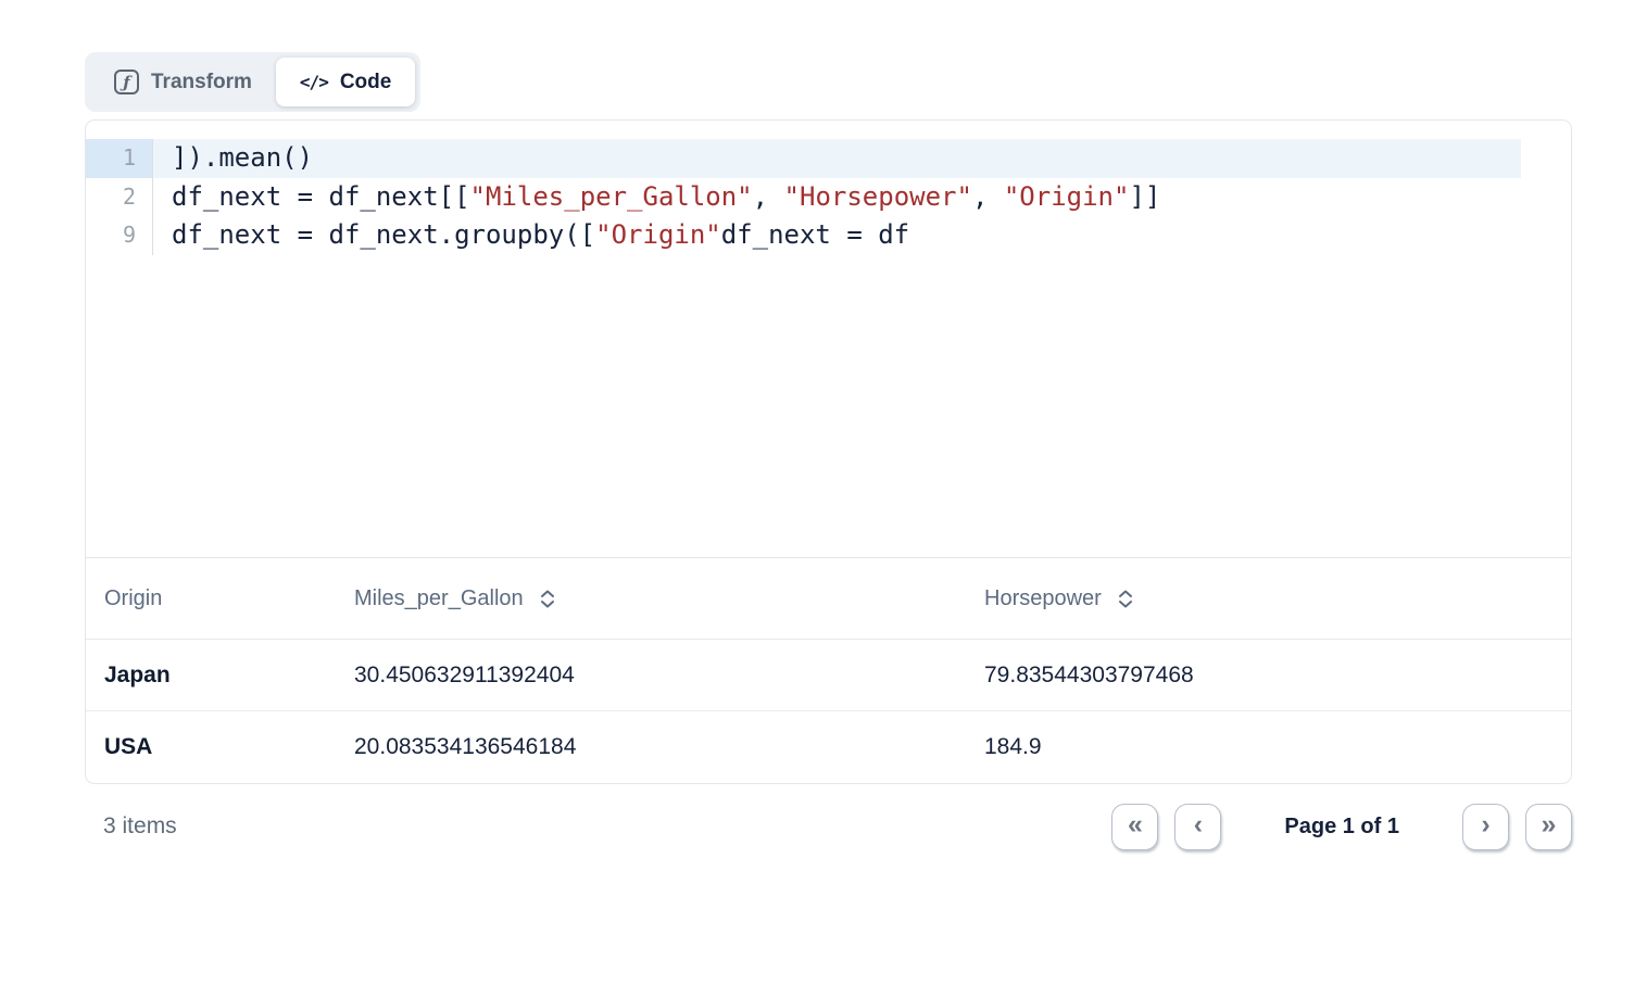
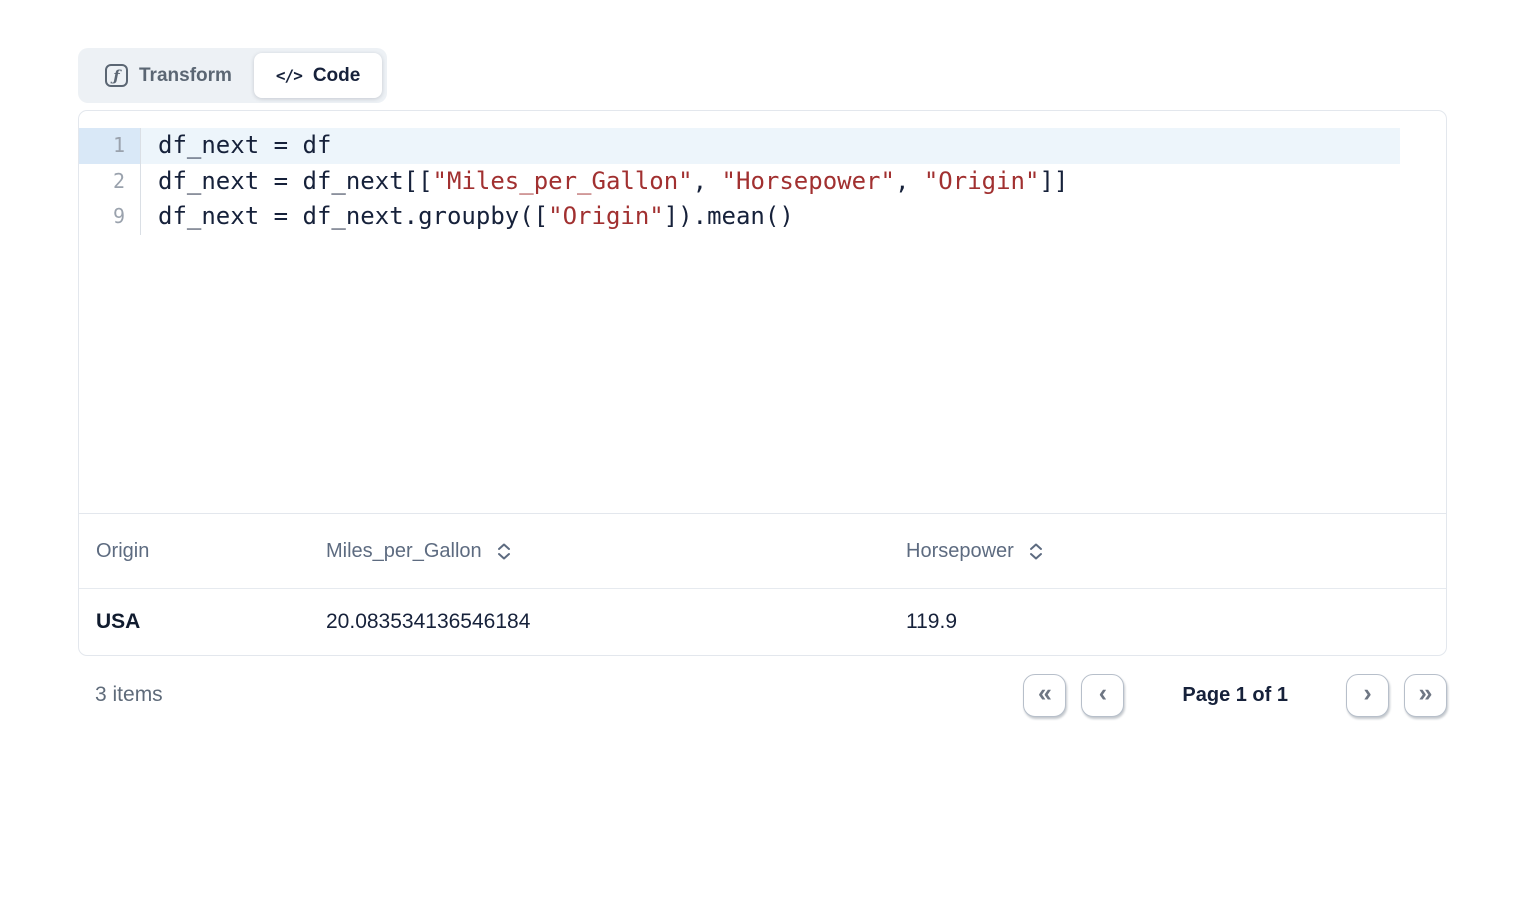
  ƒ
  Transform
  </>
  Code
  1
- ]).mean()
+ df_next = df
  2
  df_next = df_next[["Miles_per_Gallon", "Horsepower", "Origin"]]
  9
- df_next = df_next.groupby(["Origin"df_next = df
+ df_next = df_next.groupby(["Origin"]).mean()
  Origin	Miles_per_Gallon	Horsepower
- Japan	30.450632911392404	79.83544303797468
- USA	20.083534136546184	184.9
+ USA	20.083534136546184	119.9
  3 items
  «
  ‹
  Page 1 of 1
  ›
  »
